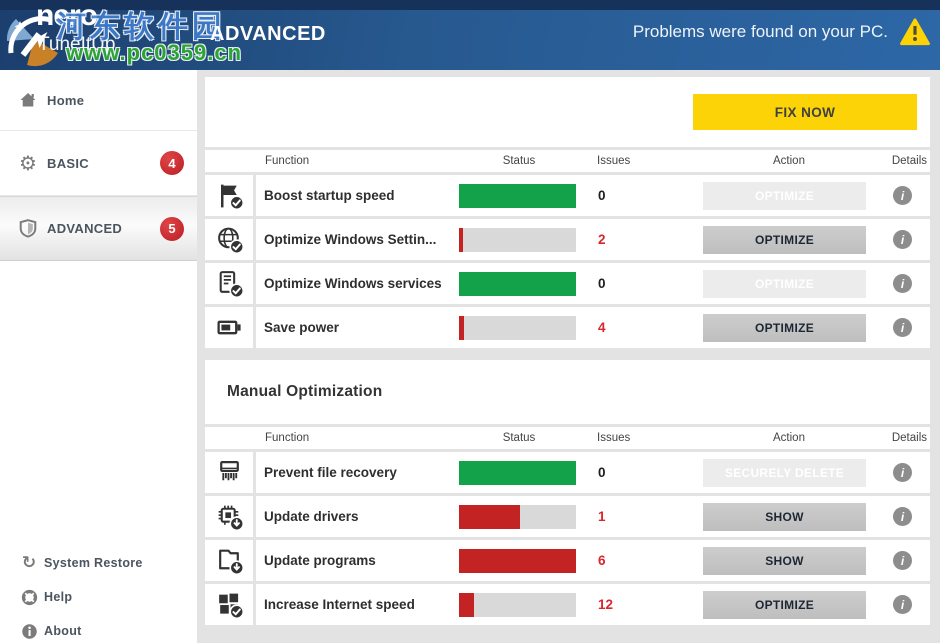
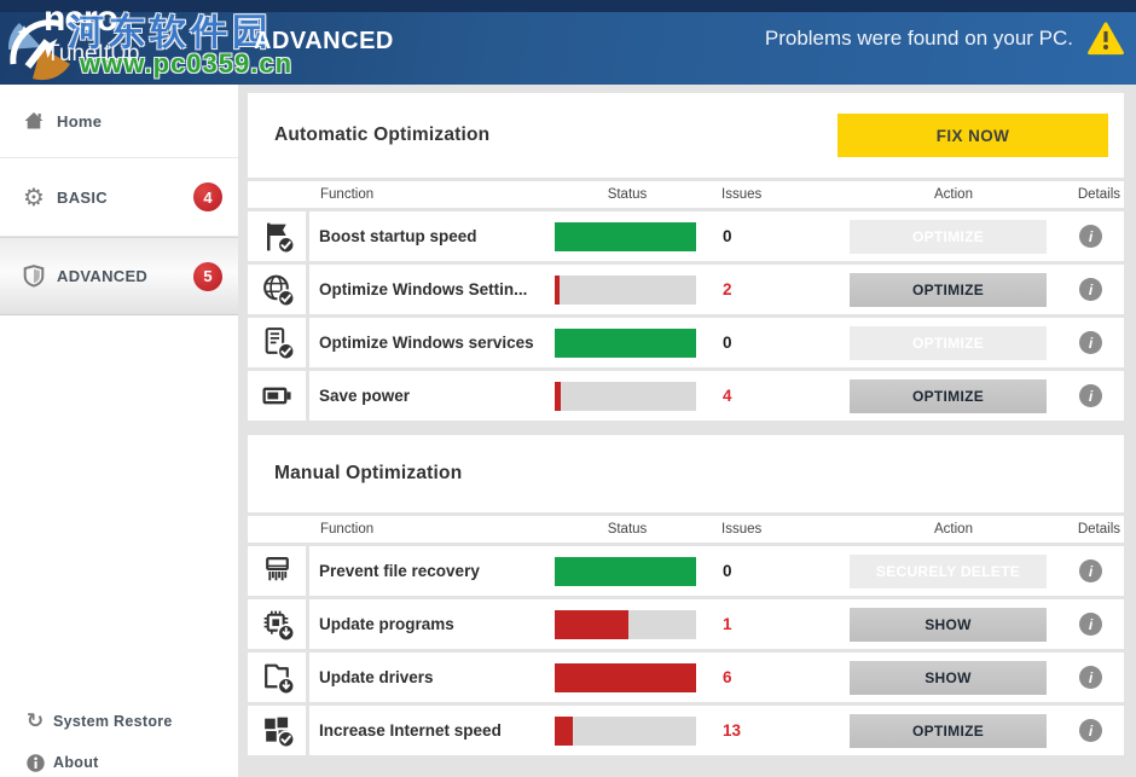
  nero
  TuneItUp
  河东软件园
  www.pc0359.cn
  ADVANCED
  Problems were found on your PC.
  Home
  ⚙
  BASIC
  4
  ADVANCED
  5
  ↻
  System Restore
- Help
  About
+ Automatic Optimization
  FIX NOW
  Function
  Status
  Issues
  Action
  Details
  Boost startup speed
  0
  i
  Optimize Windows Settin...
  2
  OPTIMIZE
  i
  Optimize Windows services
  0
  i
  Save power
  4
  OPTIMIZE
  i
  Manual Optimization
  Function
  Status
  Issues
  Action
  Details
  Prevent file recovery
  0
  i
- Update drivers
+ Update programs
  1
  SHOW
  i
- Update programs
+ Update drivers
  6
  SHOW
  i
  Increase Internet speed
- 12
+ 13
  OPTIMIZE
  i
